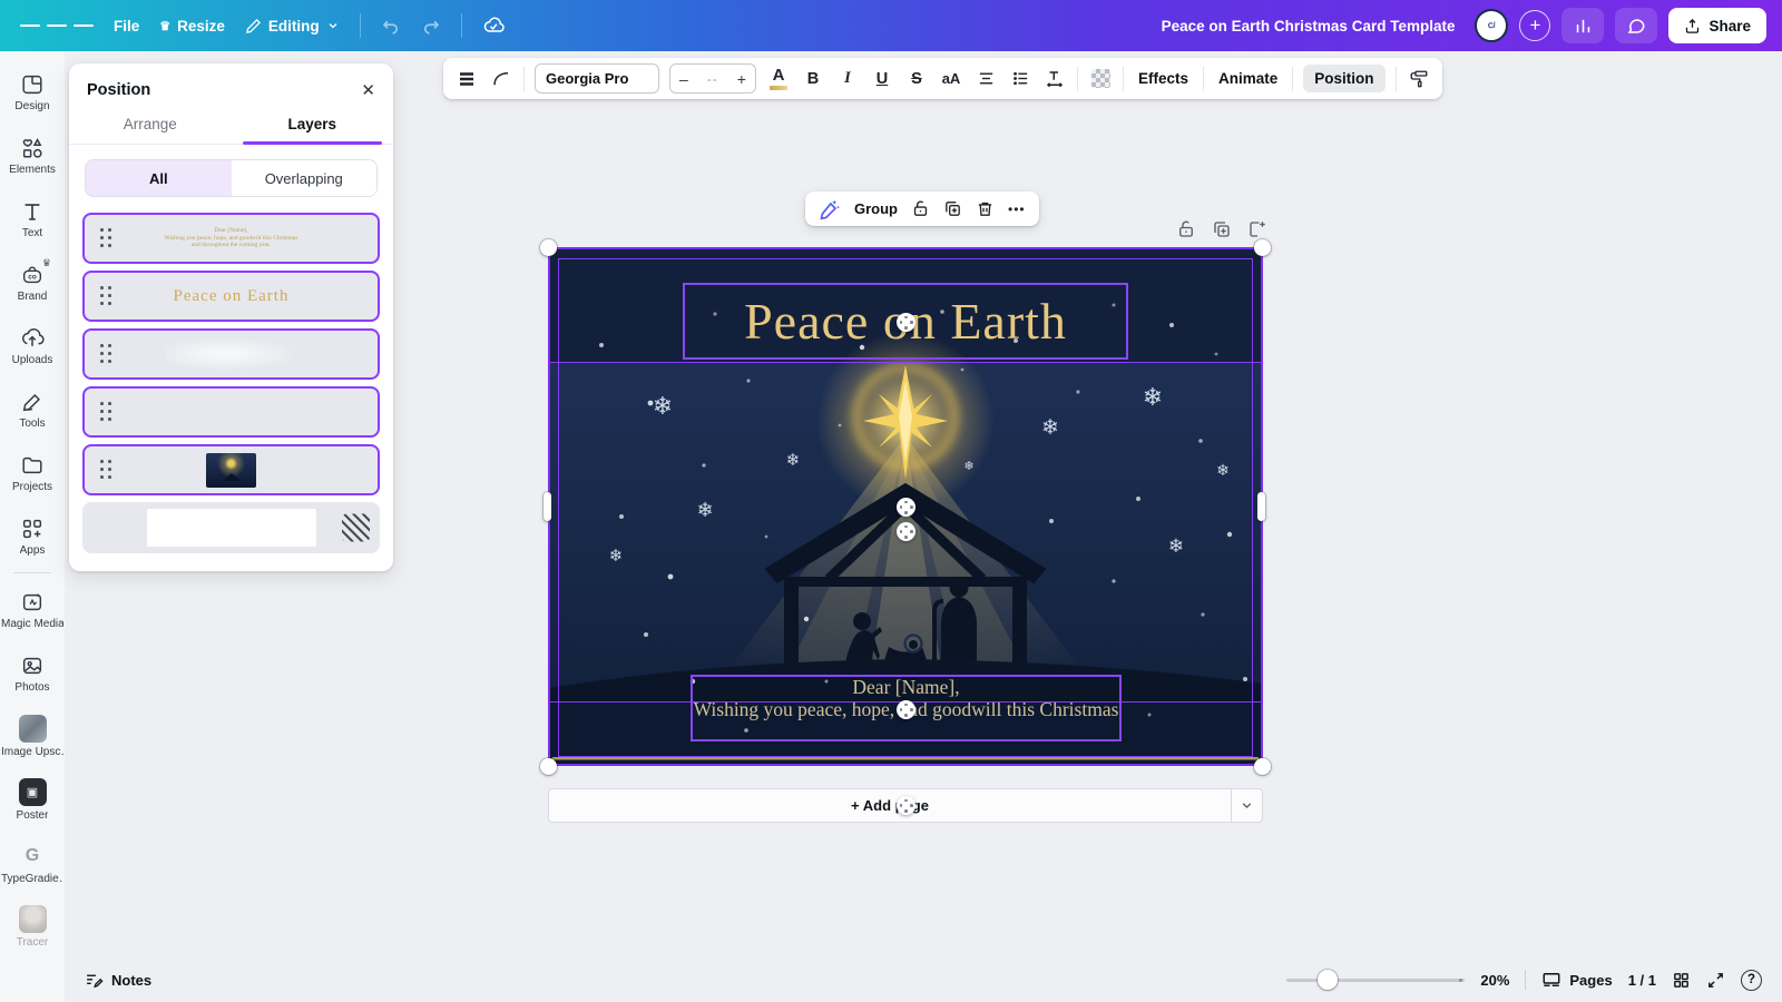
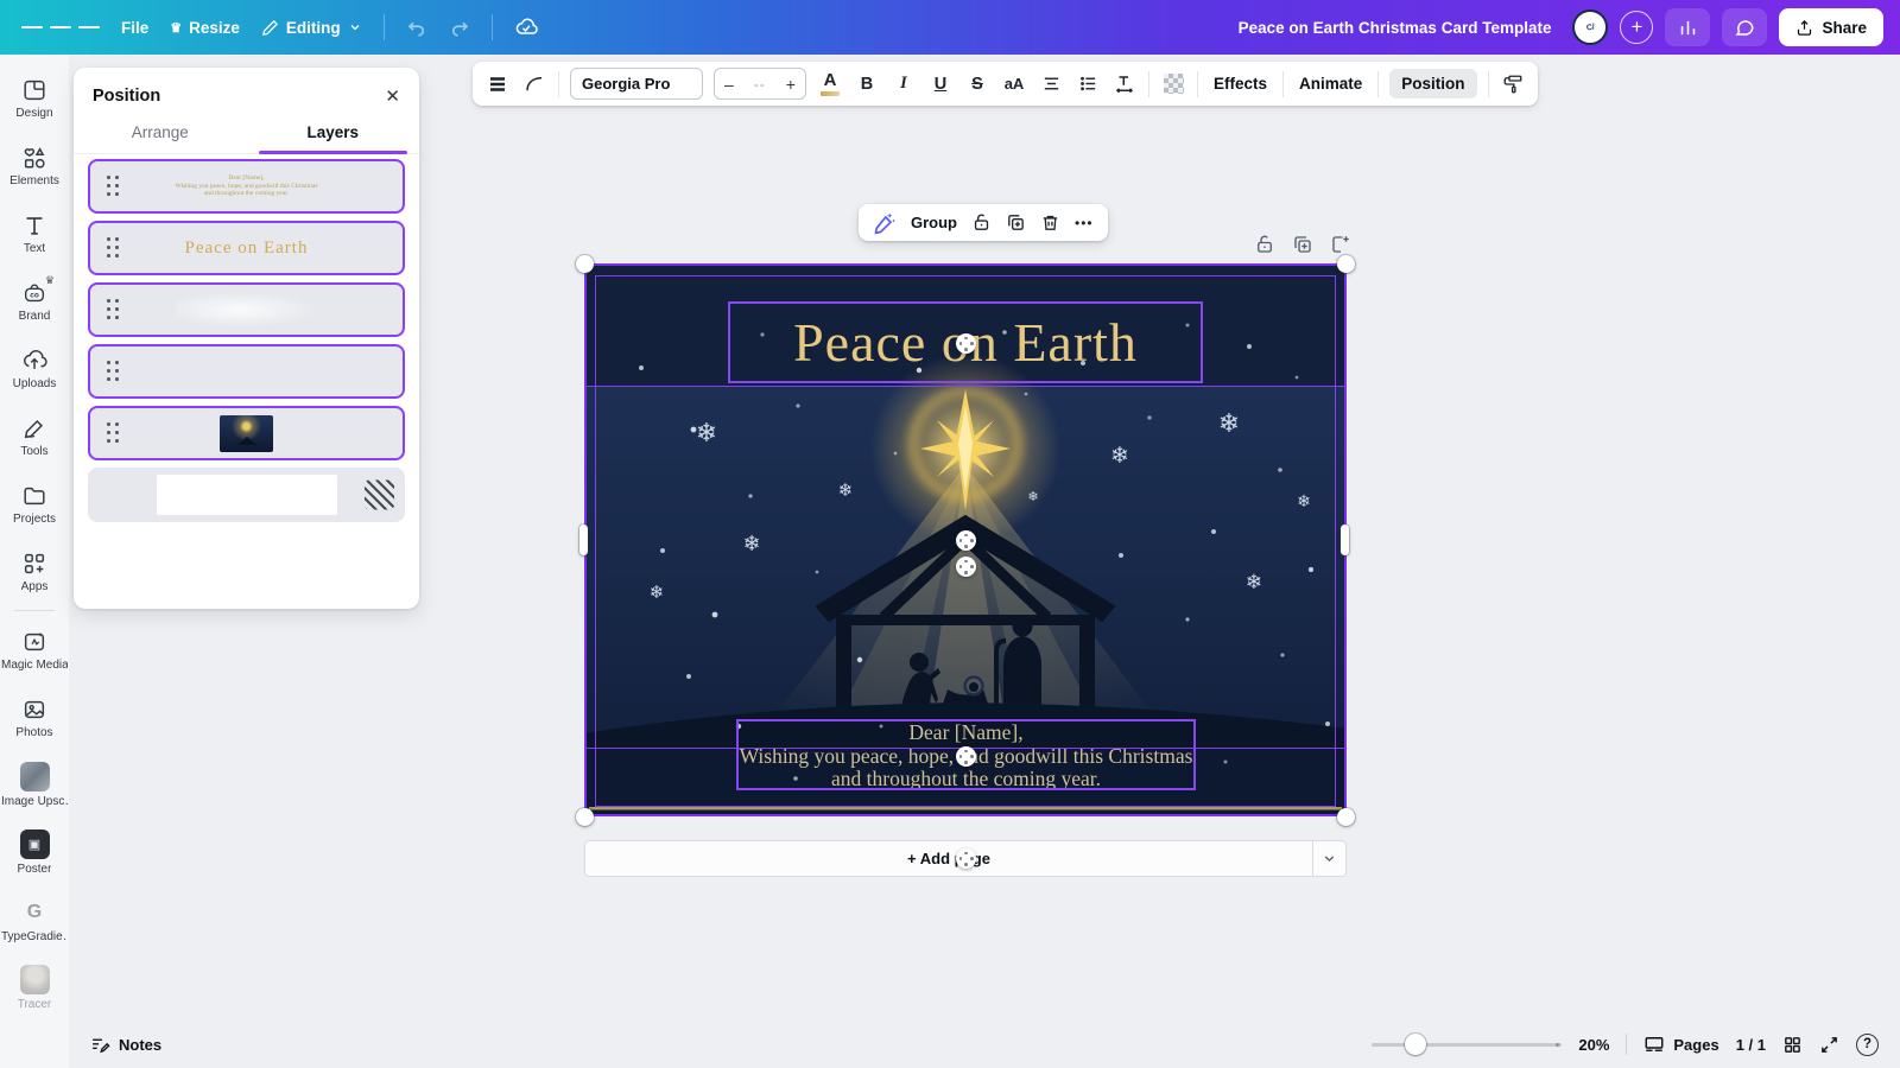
  File
  ♛
  Resize
  Editing
  Peace on Earth Christmas Card Template
  +
  Share
  Design
  Elements
  Text
  ♛
  Brand
  Uploads
  Tools
  Projects
  Apps
  Magic Media
  Photos
  Image Upsc
  ▣
  Poster
  G
  TypeGradie
  Tracer
  Position
  ✕
  Arrange
  Layers
- All
- Overlapping
  Peace on Earth
  Georgia Pro
  –
  --
  +
  A
  B
  I
  U
  S
  aA
  Effects
  Animate
  Position
  Group
  •••
  ❄
  ❄
  ❄
  ❄
  ❄
  ❄
  ❄
  ❄
  ❄
  Peacen Earth
  Dear [Name],
  Wishing you peace, hope,d goodwill this Christmas
+ and throughout the coming year.
  + Addge
  Notes
  20%
  Pages
  1 / 1
  ?
